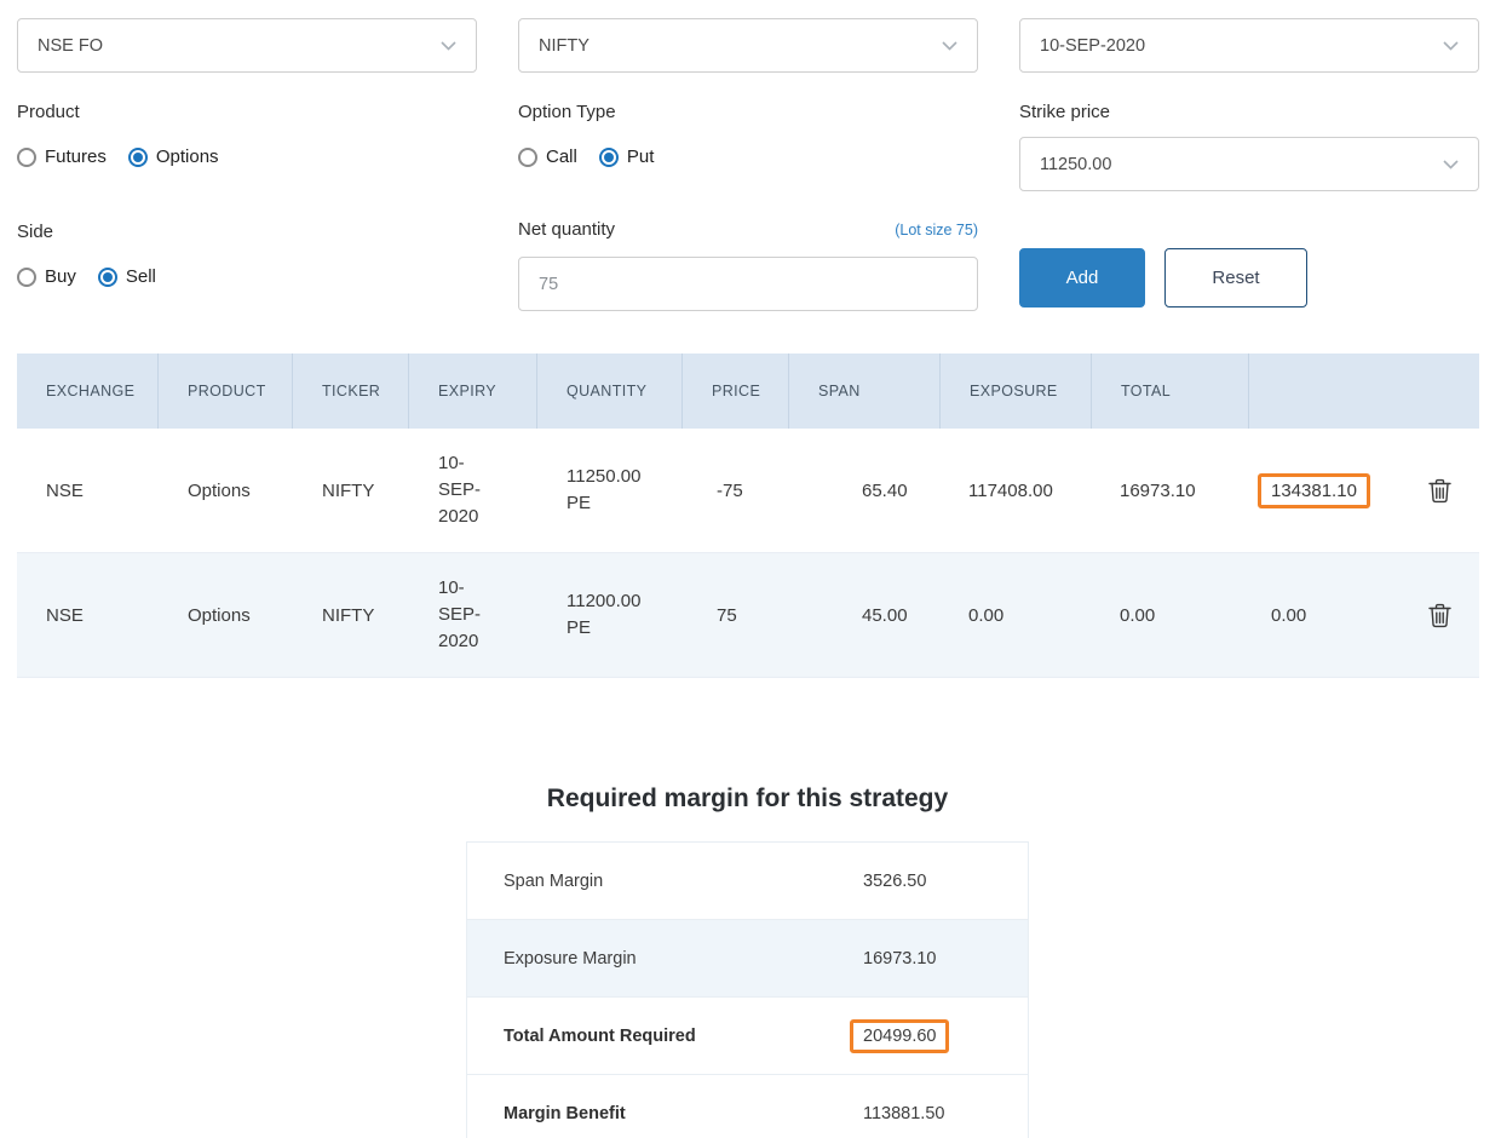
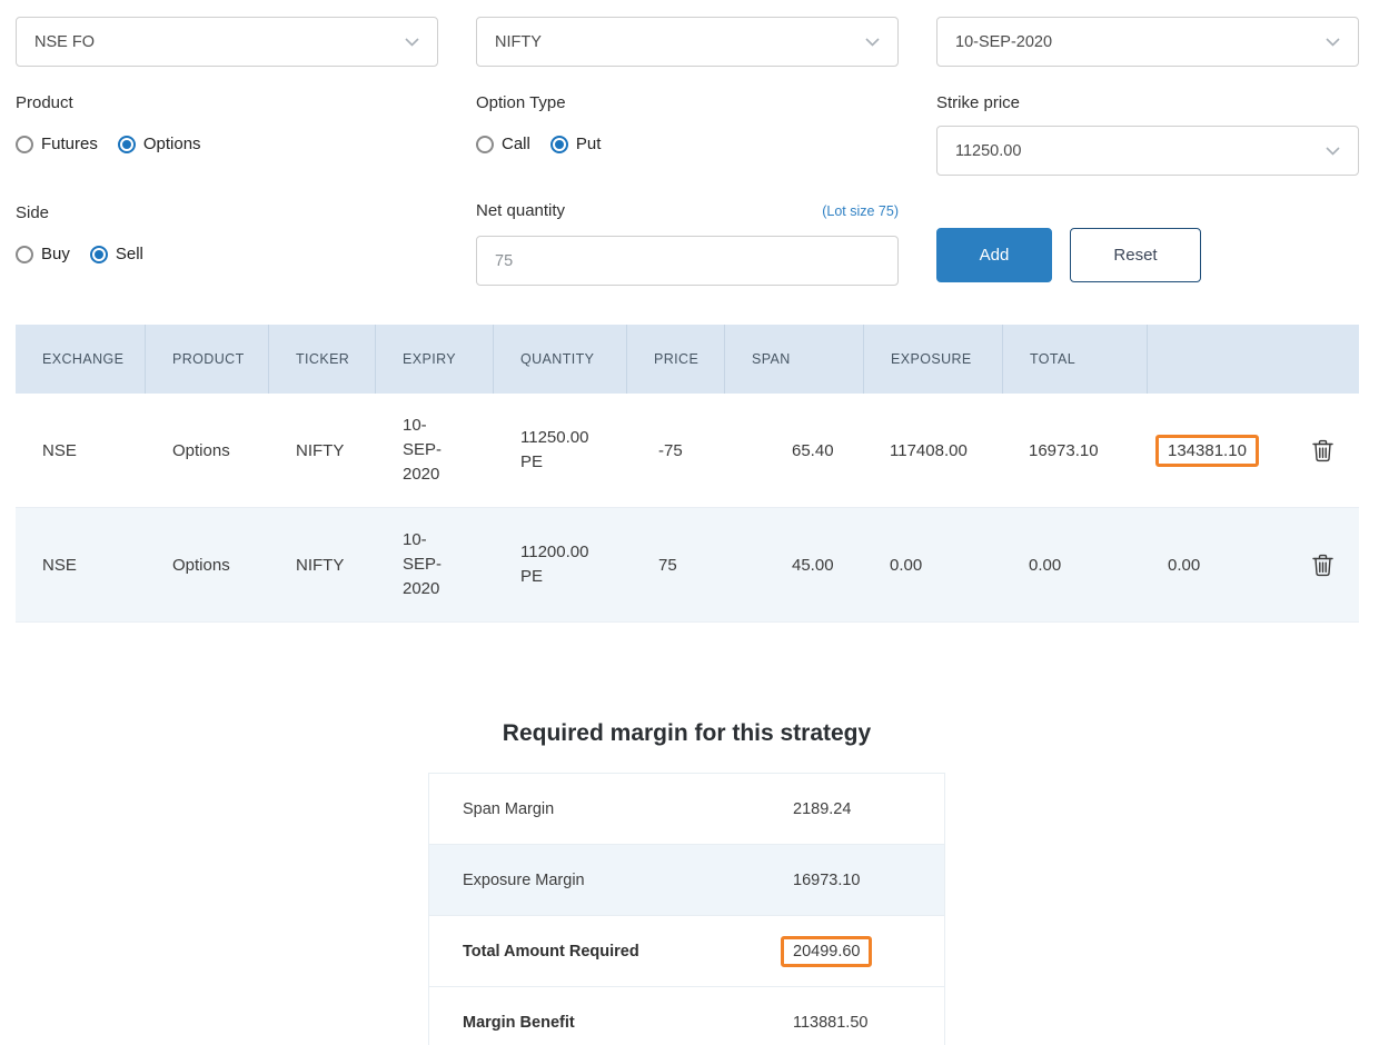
  NSE FO
  NIFTY
  10-SEP-2020
  Product
  Futures
  Options
  Option Type
  Call
  Put
  Strike price
  11250.00
  Side
  Buy
  Sell
  Net quantity
  (Lot size 75)
  75
  Add
  Reset
  EXCHANGE
  PRODUCT
  TICKER
  EXPIRY
  QUANTITY
  PRICE
  SPAN
  EXPOSURE
  TOTAL
  NSE
  Options
  NIFTY
  10-SEP-2020
  11250.00 PE
  -75
  65.40
  117408.00
  16973.10
  134381.10
  NSE
  Options
  NIFTY
  10-SEP-2020
  11200.00 PE
  75
  45.00
  0.00
  0.00
  0.00
  Required margin for this strategy
  Span Margin
- 3526.50
+ 2189.24
  Exposure Margin
  16973.10
  Total Amount Required
  20499.60
  Margin Benefit
  113881.50
